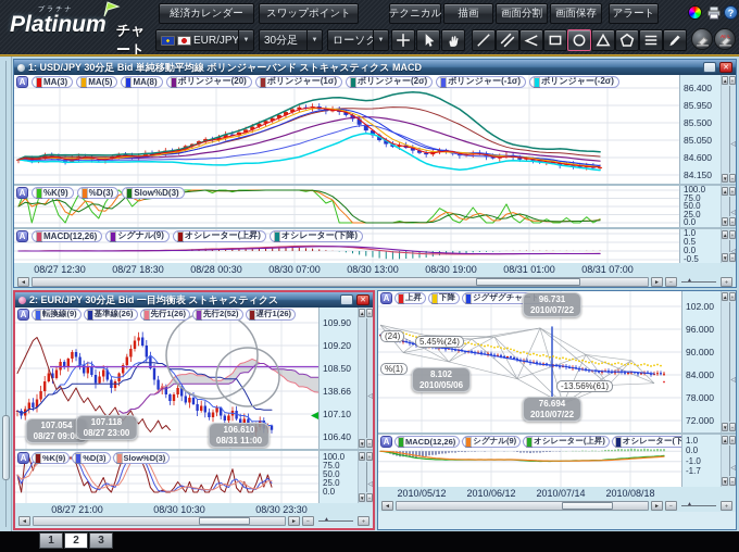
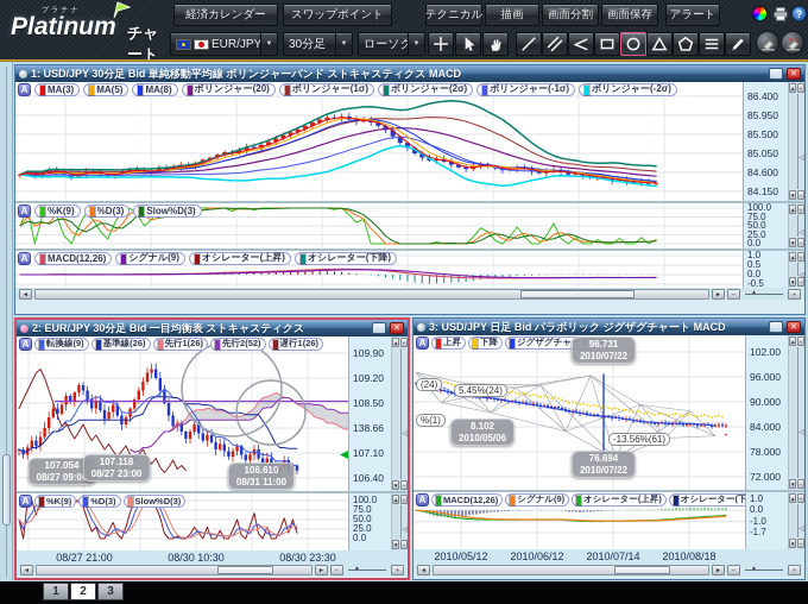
  Platinum
  チャート
  経済カレンダー
  スワップポイント
  テクニカル
  描画
  画面分割
  画面保存
  アラート
  EUR/JPY
  30分足
  ローソク
  ?
  1: USD/JPY 30分足 Bid 単純移動平均線 ボリンジャーバンド ストキャスティクス MACD
  A
  MA(3)
  MA(5)
  MA(8)
  ボリンジャー(20)
  ボリンジャー(1σ)
  ボリンジャー(2σ)
  ボリンジャー(-1σ)
  ボリンジャー(-2σ)
  86.400
  85.950
  85.500
  85.050
  84.600
  84.150
  A
  %K(9)
  %D(3)
  Slow%D(3)
  100.0
  75.0
  50.0
  25.0
  0.0
  A
  MACD(12,26)
  シグナル(9)
  オシレーター(上昇)
  オシレーター(下降)
  1.0
  0.5
  0.0
  -0.5
- 08/27 12:30
- 08/27 18:30
- 08/28 00:30
- 08/30 07:00
- 08/30 13:00
- 08/30 19:00
- 08/31 01:00
- 08/31 07:00
  2: EUR/JPY 30分足 Bid 一目均衡表 ストキャスティクス
  A
  転換線(9)
  基準線(26)
  先行1(26)
  先行2(52)
  遅行1(26)
  107.054
  08/27 09:0
  107.118
  08/27 23:00
  106.610
  08/31 11:00
  109.90
  109.20
  108.50
  138.66
  107.10
  106.40
  A
  %K(9)
  %D(3)
  Slow%D(3)
  100.0
  75.0
  50.0
  25.0
  0.0
  08/27 21:00
  08/30 10:30
  08/30 23:30
+ 3: USD/JPY 日足 Bid パラボリック ジグザグチャート MACD
  A
  上昇
  下降
  ジグザグチャ
  96.731
  2010/07/22
  76.694
  2010/07/22
  8.102
  2010/05/06
  (24)
  5.45%(24)
  %(1)
  -13.56%(61)
  102.00
  96.000
  90.000
  84.000
  78.000
  72.000
  A
  MACD(12,26)
  シグナル(9)
  オシレーター(上昇)
  オシレーター(下
  1.0
  0.0
  -1.0
  -1.7
  2010/05/12
  2010/06/12
  2010/07/14
  2010/08/18
  1
  2
  3
